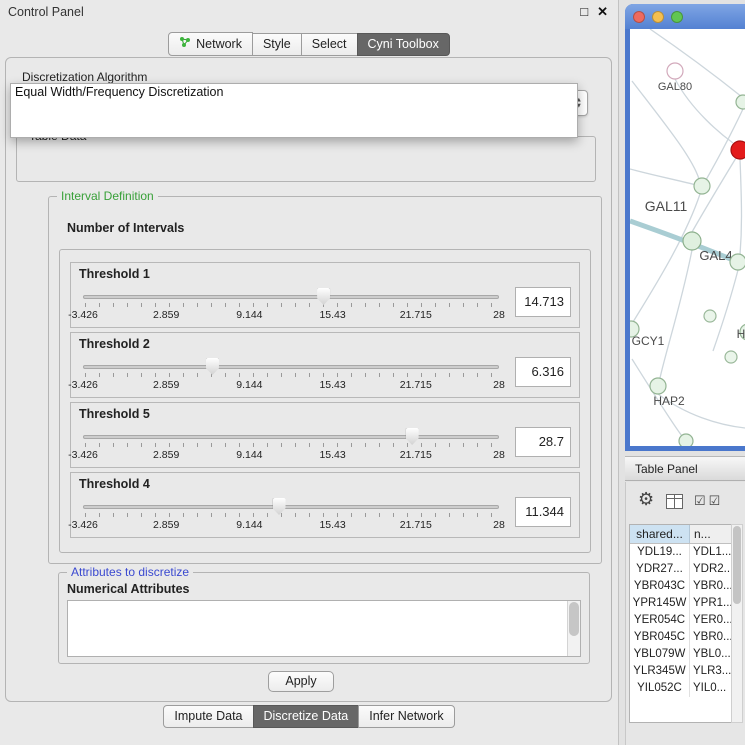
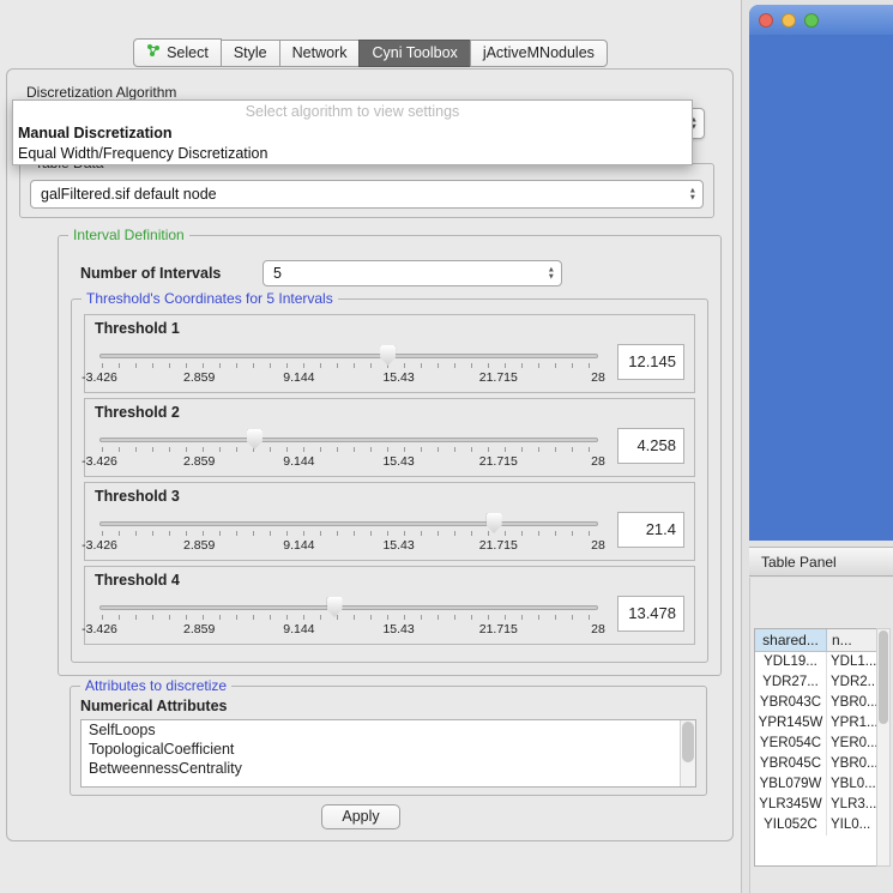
- Control Panel
- □
- ✕
- Network
+ Select
  Style
- Select
+ Network
  Cyni Toolbox
+ jActiveMNodules
  Discretization Algorithm
+ Select algorithm to view settings
+ Manual Discretization
  Equal Width/Frequency Discretization
+ galFiltered.sif default node
  Interval Definition
  Number of Intervals
+ 5
+ Threshold's Coordinates for 5 Intervals
  Threshold 1
  -3.426
  2.859
  9.144
  15.43
  21.715
  28
- 14.713
+ 12.145
  Threshold 2
  -3.426
  2.859
  9.144
  15.43
  21.715
  28
- 6.316
+ 4.258
- Threshold 5
+ Threshold 3
  -3.426
  2.859
  9.144
  15.43
  21.715
  28
- 28.7
+ 21.4
  Threshold 4
  -3.426
  2.859
  9.144
  15.43
  21.715
  28
- 11.344
+ 13.478
  Attributes to discretize
  Numerical Attributes
+ SelfLoops
+ TopologicalCoefficient
+ BetweennessCentrality
  Apply
- Impute Data
- Discretize Data
- Infer Network
- GAL80
- GAL11
- GAL4
- GCY1
- HAP2
- H
  Table Panel
- ⚙
- ☑☑
  shared...
  n...
  YDL19...
  YDL1...
  YDR27...
  YDR2..
  YBR043C
  YBR0..
  YPR145W
  YPR1..
  YER054C
  YER0..
  YBR045C
  YBR0..
  YBL079W
  YBL0...
  YLR345W
  YLR3...
  YIL052C
  YIL0...
